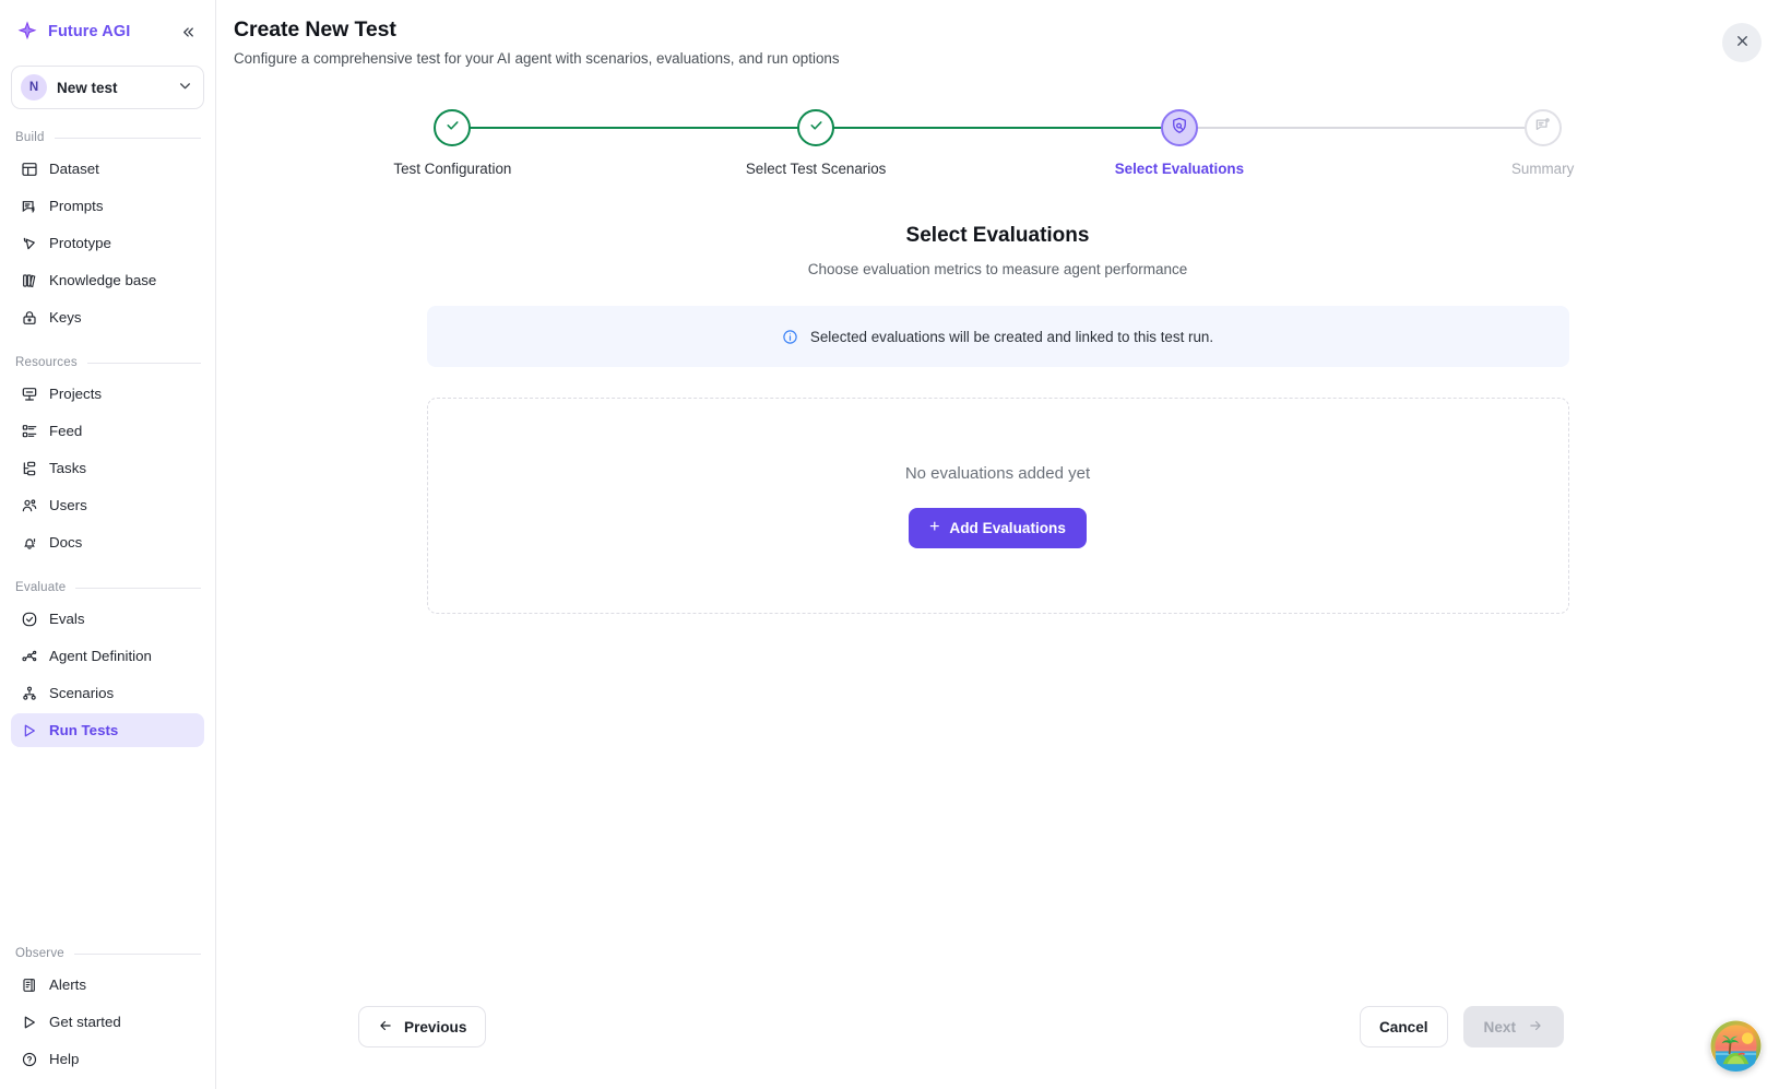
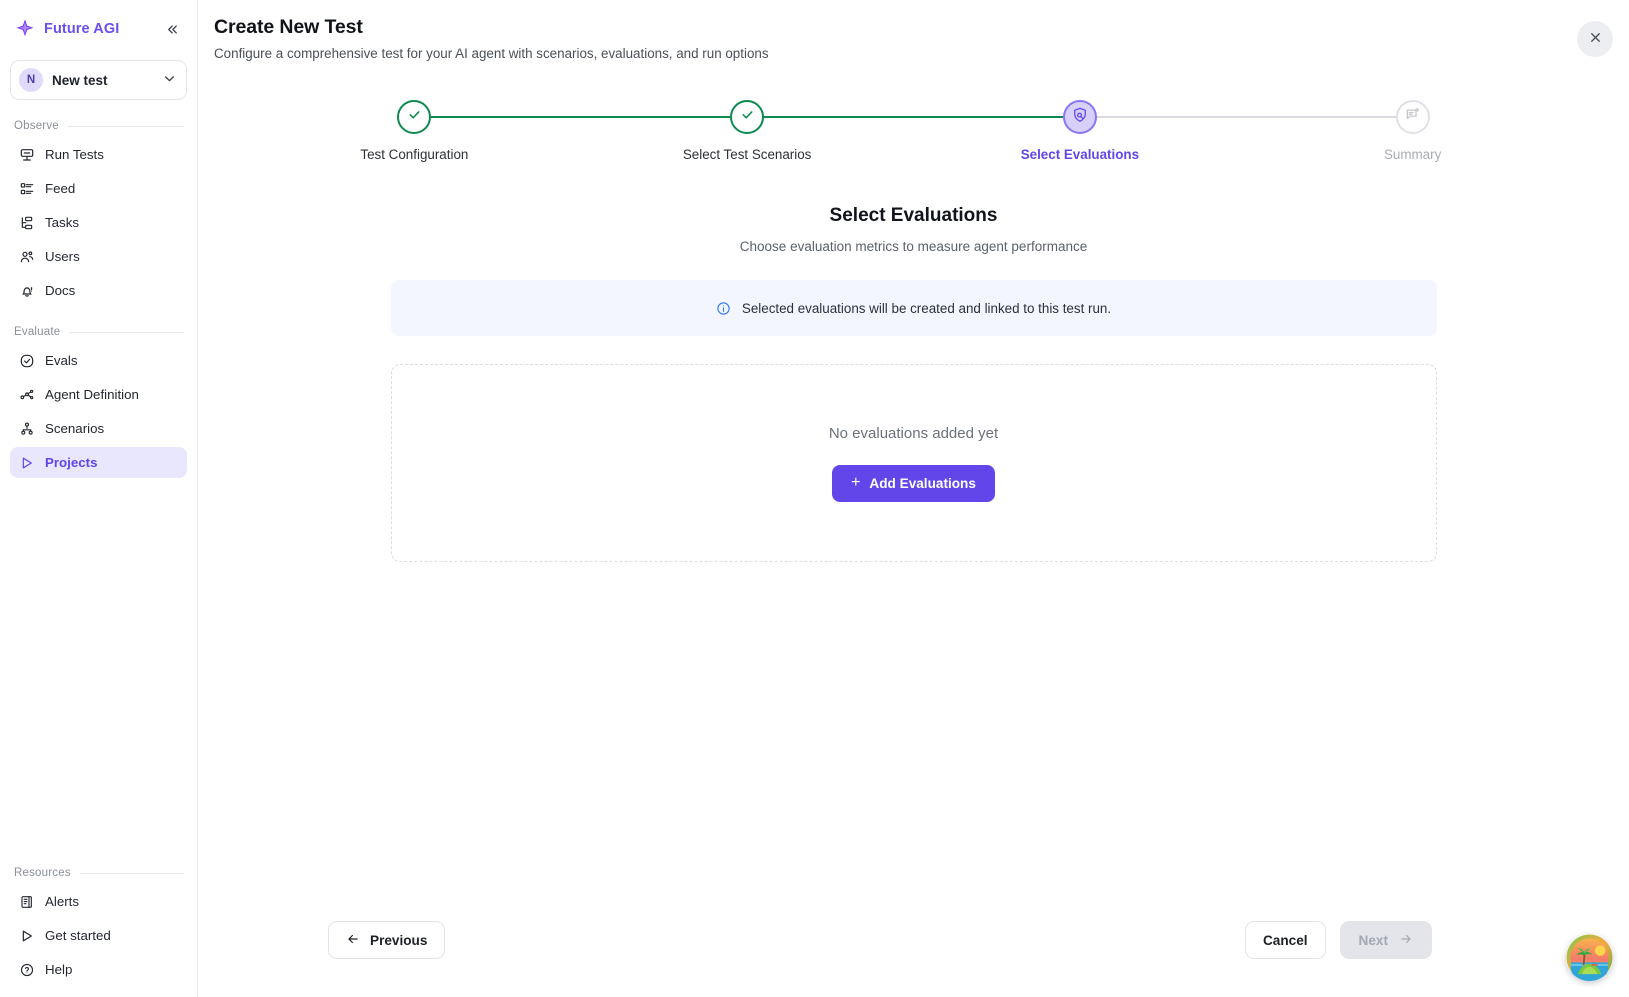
  Future AGI
  N
  New test
- Build
- Dataset
- Prompts
- Prototype
- Knowledge base
- Keys
- Resources
+ Observe
- Projects
+ Run Tests
  Feed
  Tasks
  Users
  Docs
  Evaluate
  Evals
  Agent Definition
  Scenarios
- Run Tests
+ Projects
- Observe
+ Resources
  Alerts
  Get started
  Help
  Create New Test
  Configure a comprehensive test for your AI agent with scenarios, evaluations, and run options
  Test Configuration
  Select Test Scenarios
  Select Evaluations
  Summary
  Select Evaluations
  Choose evaluation metrics to measure agent performance
  Selected evaluations will be created and linked to this test run.
  No evaluations added yet
  +
  Add Evaluations
  Previous
  Cancel
  Next
